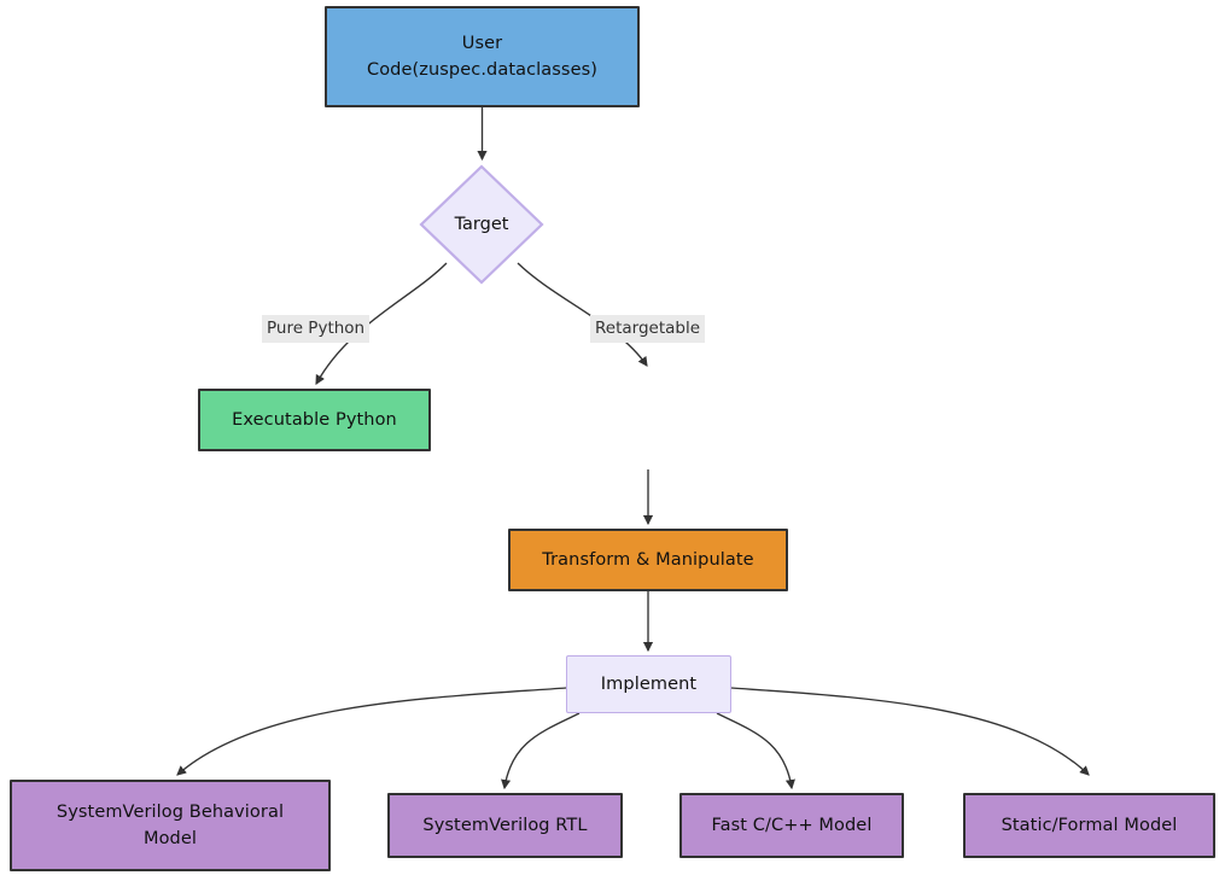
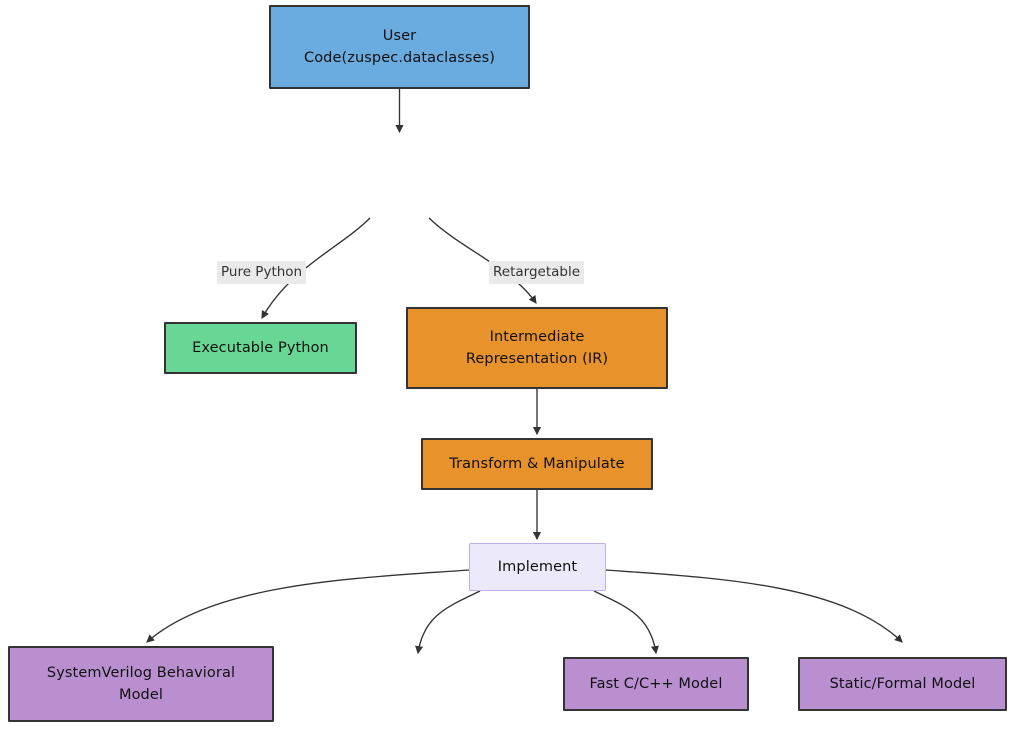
  User
  Code(zuspec.dataclasses)
- Target
  Executable Python
+ Intermediate
+ Representation (IR)
  Transform & Manipulate
  Implement
  SystemVerilog Behavioral
  Model
- SystemVerilog RTL
  Fast C/C++ Model
  Static/Formal Model
  Pure Python
  Retargetable
